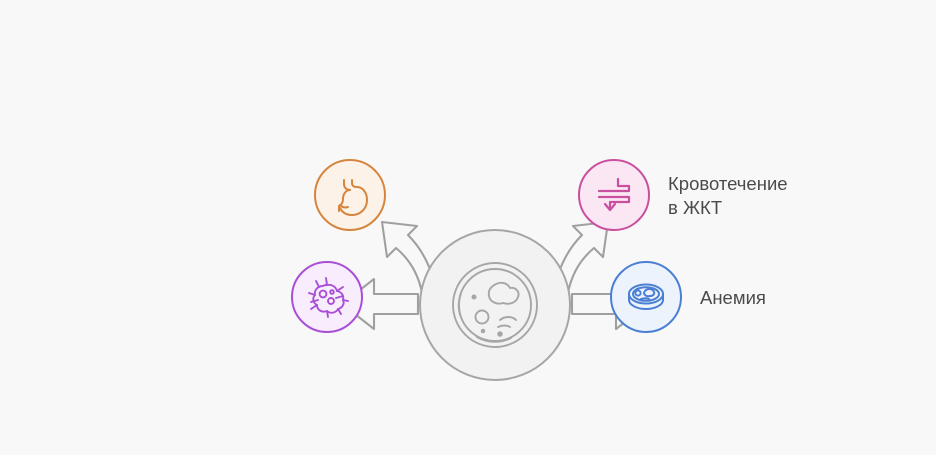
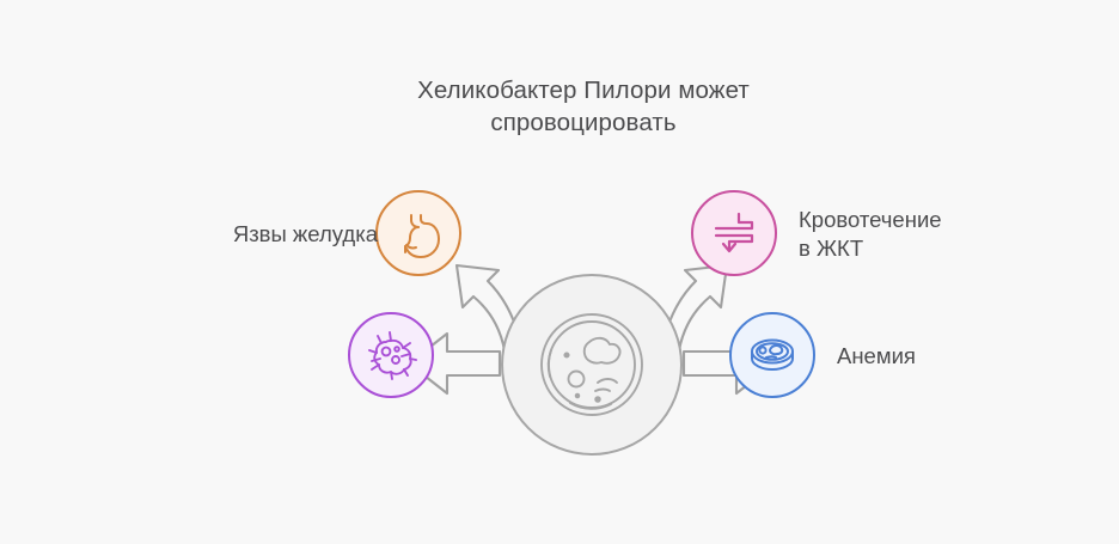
+ Хеликобактер Пилори может
+ спровоцировать
+ Язвы желудка
  Кровотечение
  в ЖКТ
  Анемия
